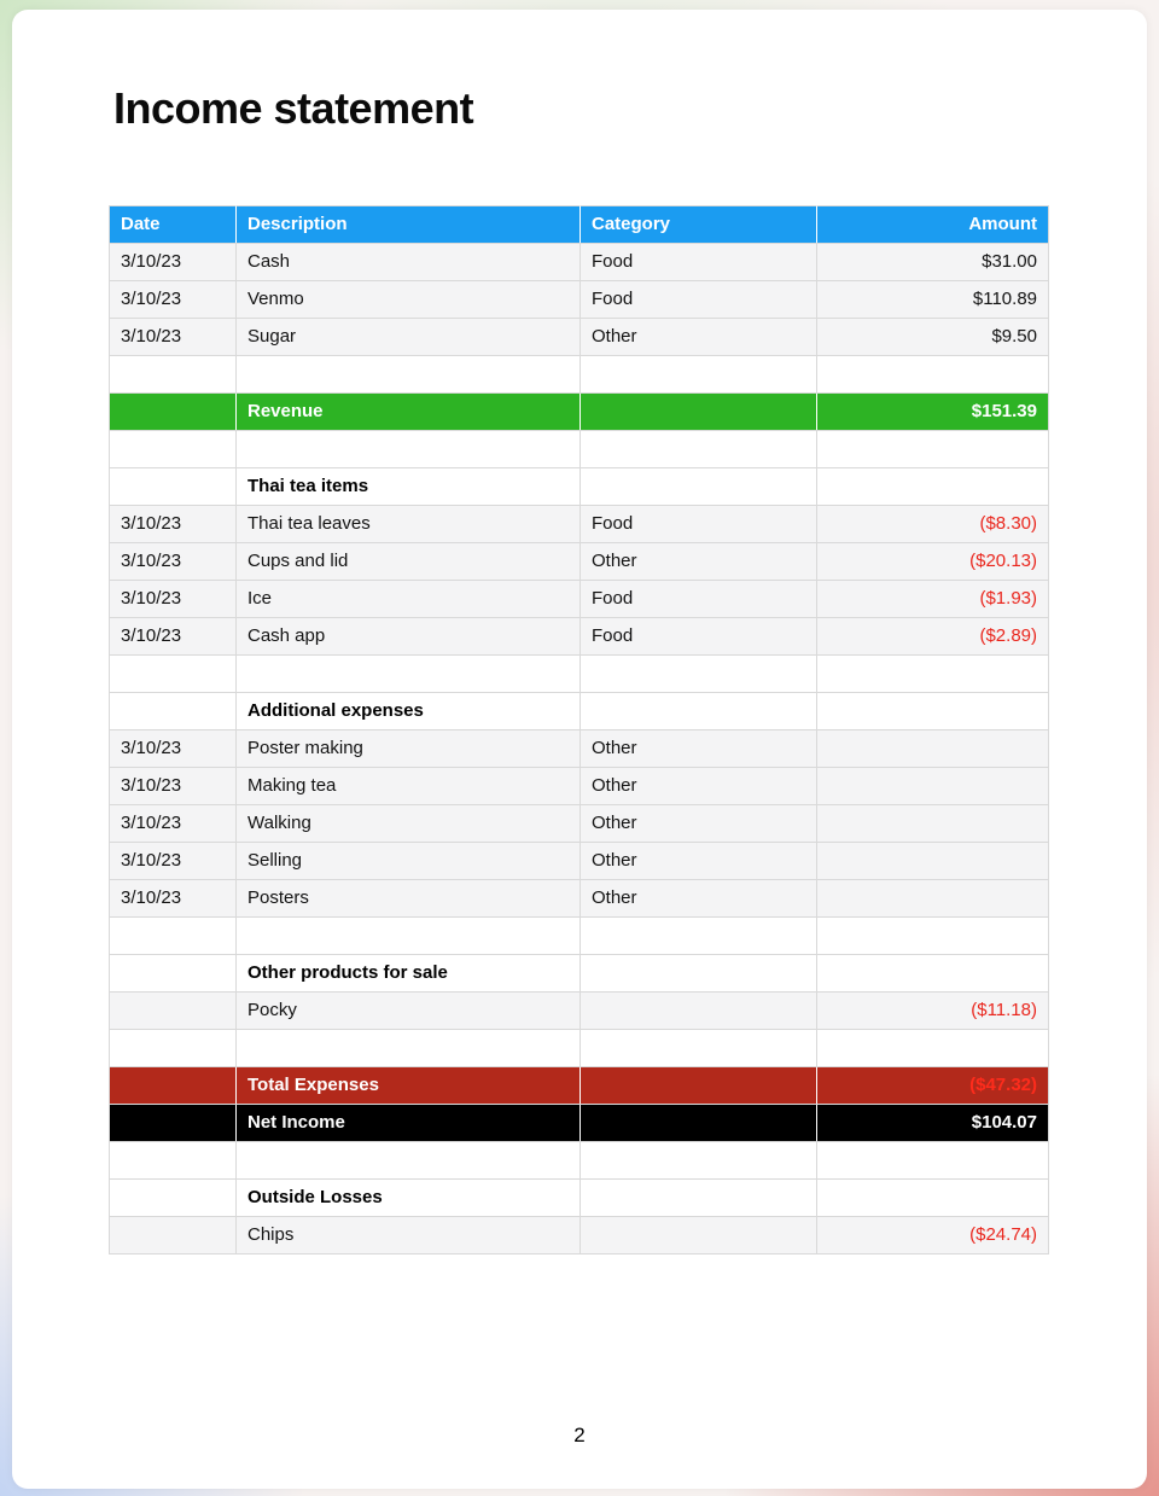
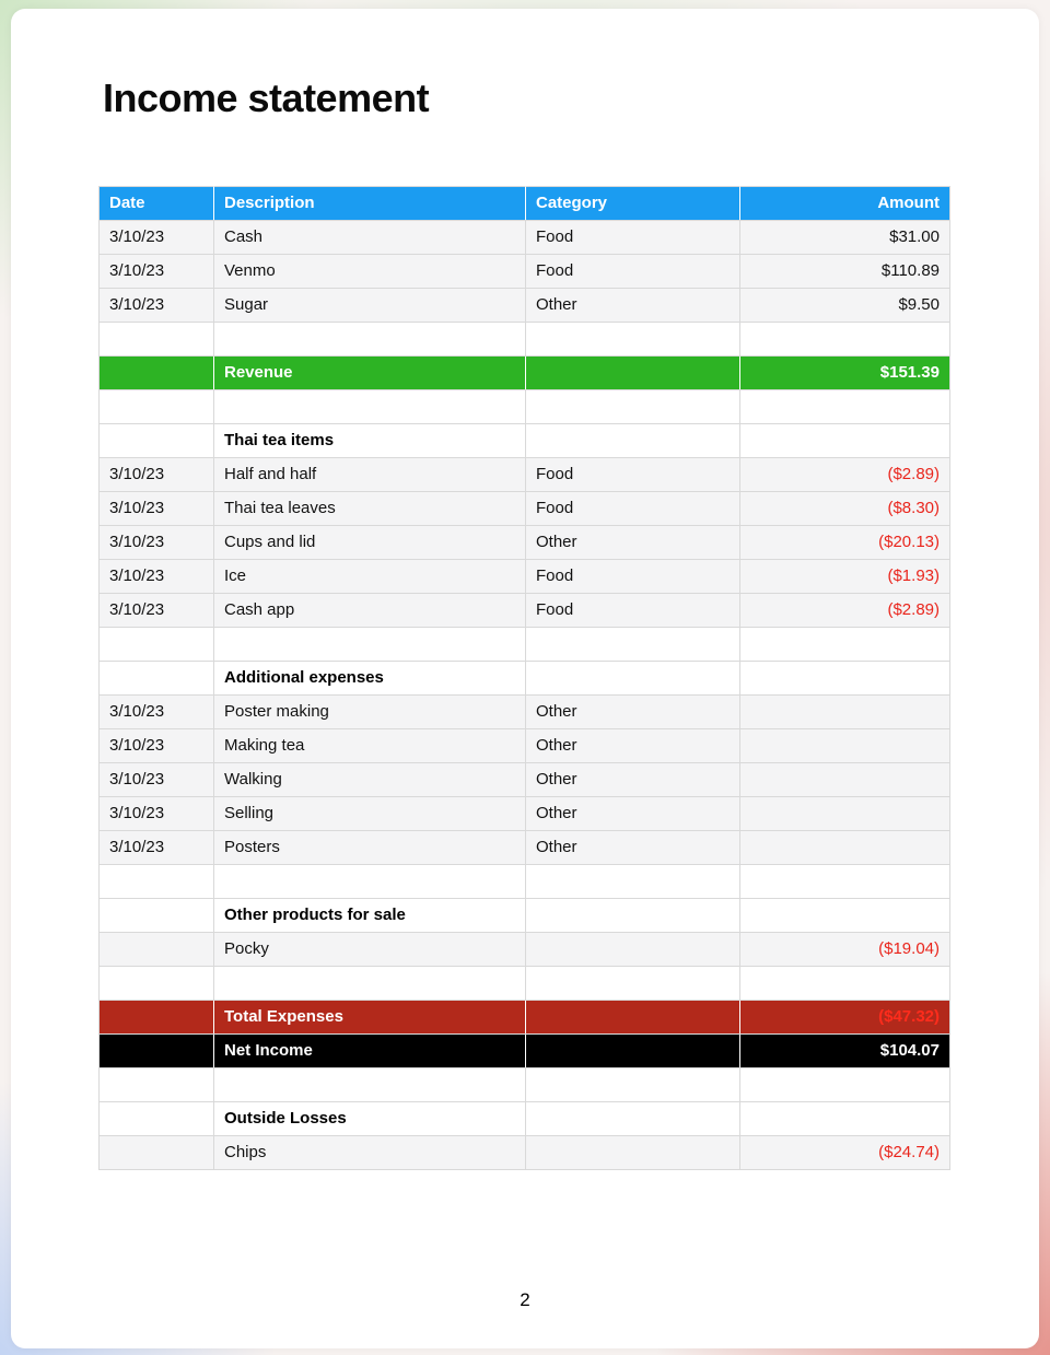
  Income statement
  Date	Description	Category	Amount
  3/10/23	Cash	Food	$31.00
  3/10/23	Venmo	Food	$110.89
  3/10/23	Sugar	Other	$9.50
  	Revenue		$151.39
  	Thai tea items
+ 3/10/23	Half and half	Food	($2.89)
  3/10/23	Thai tea leaves	Food	($8.30)
  3/10/23	Cups and lid	Other	($20.13)
  3/10/23	Ice	Food	($1.93)
  3/10/23	Cash app	Food	($2.89)
  	Additional expenses
  3/10/23	Poster making	Other
  3/10/23	Making tea	Other
  3/10/23	Walking	Other
  3/10/23	Selling	Other
  3/10/23	Posters	Other
  	Other products for sale
- 	Pocky		($11.18)
+ 	Pocky		($19.04)
  	Total Expenses		($47.32)
  	Net Income		$104.07
  	Outside Losses
  	Chips		($24.74)
  2
